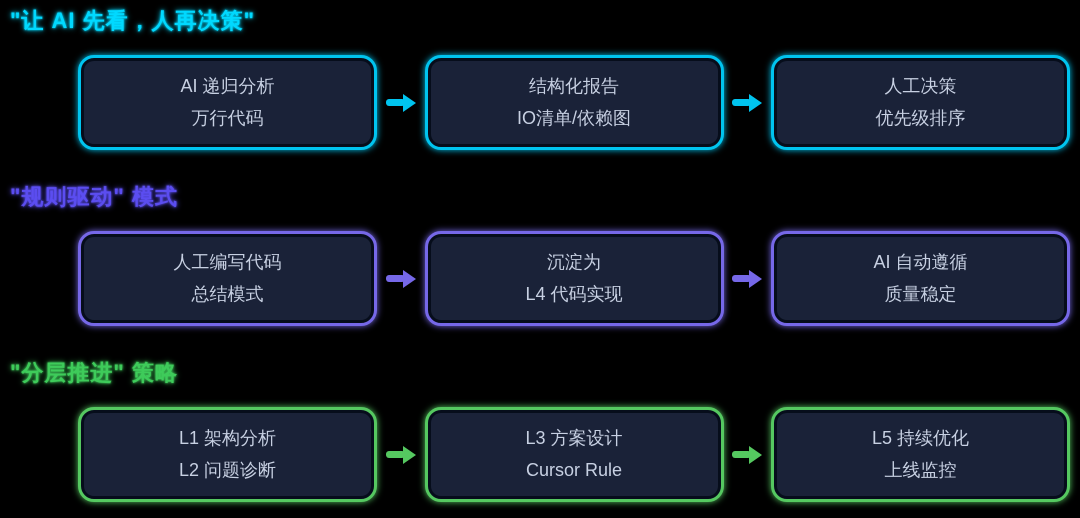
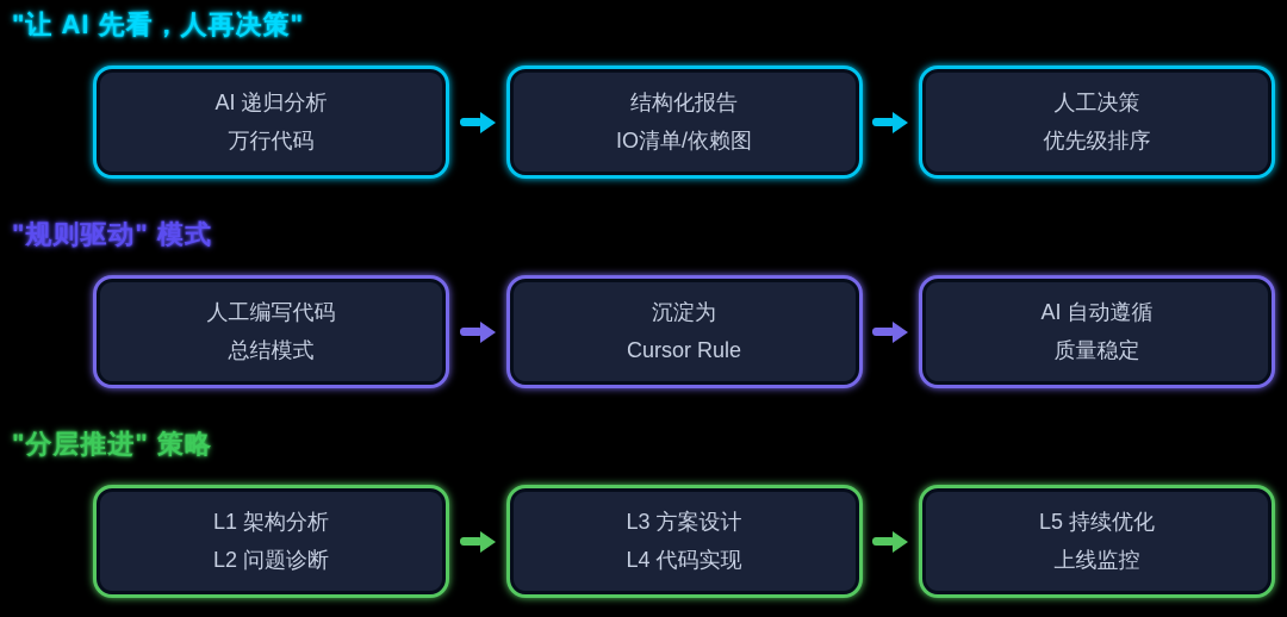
  "让 AI 先看，人再决策"
  AI 递归分析
  万行代码
  结构化报告
  IO清单/依赖图
  人工决策
  优先级排序
  "规则驱动" 模式
  人工编写代码
  总结模式
  沉淀为
- L4 代码实现
+ Cursor Rule
  AI 自动遵循
  质量稳定
  "分层推进" 策略
  L1 架构分析
  L2 问题诊断
  L3 方案设计
- Cursor Rule
+ L4 代码实现
  L5 持续优化
  上线监控
